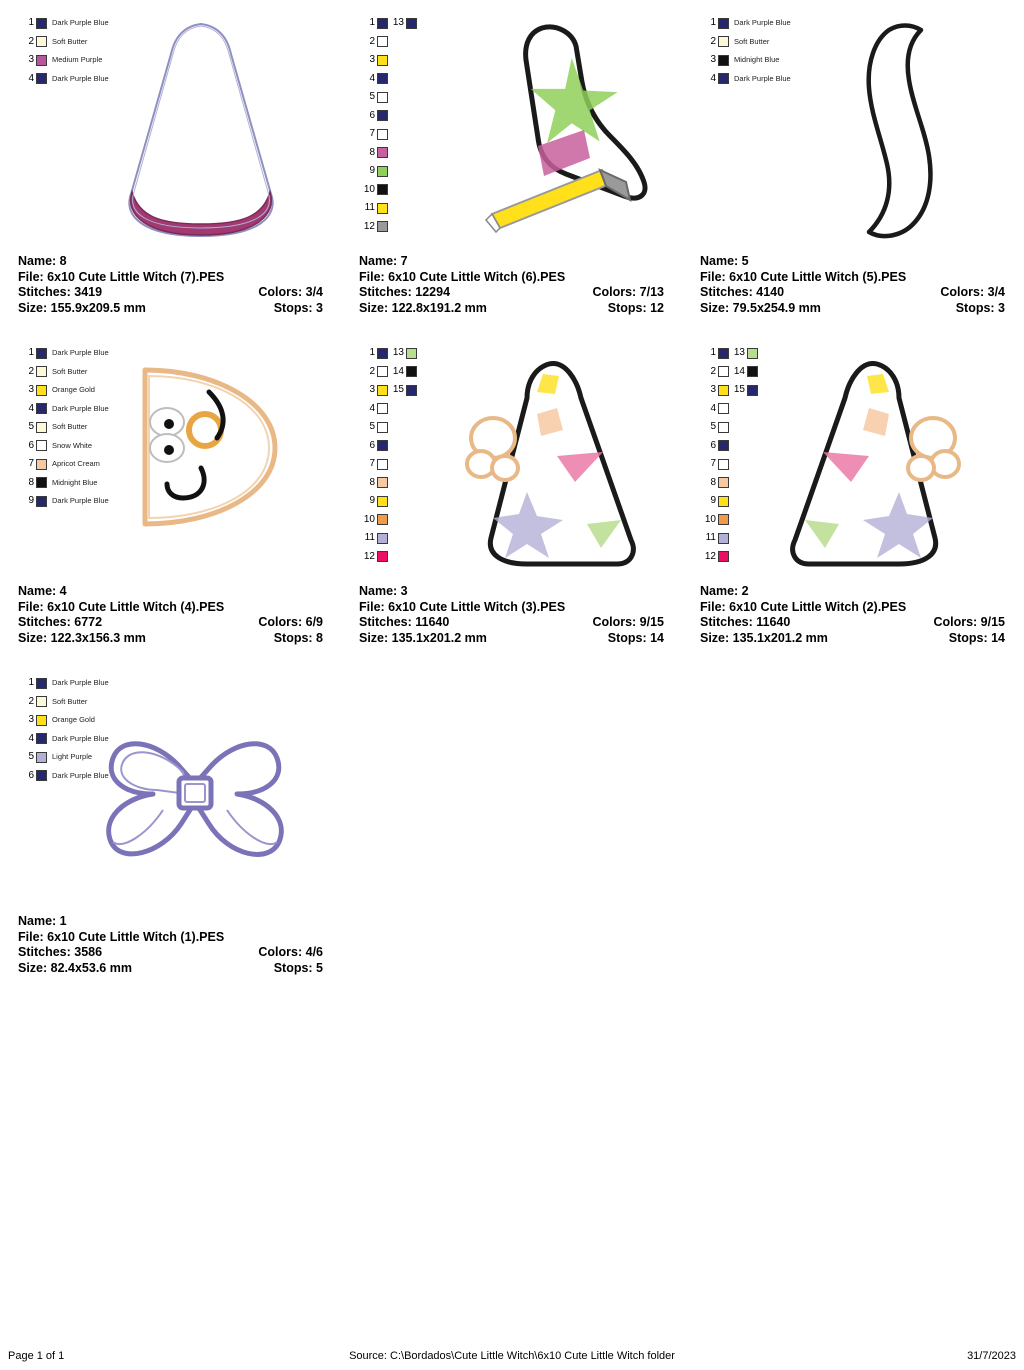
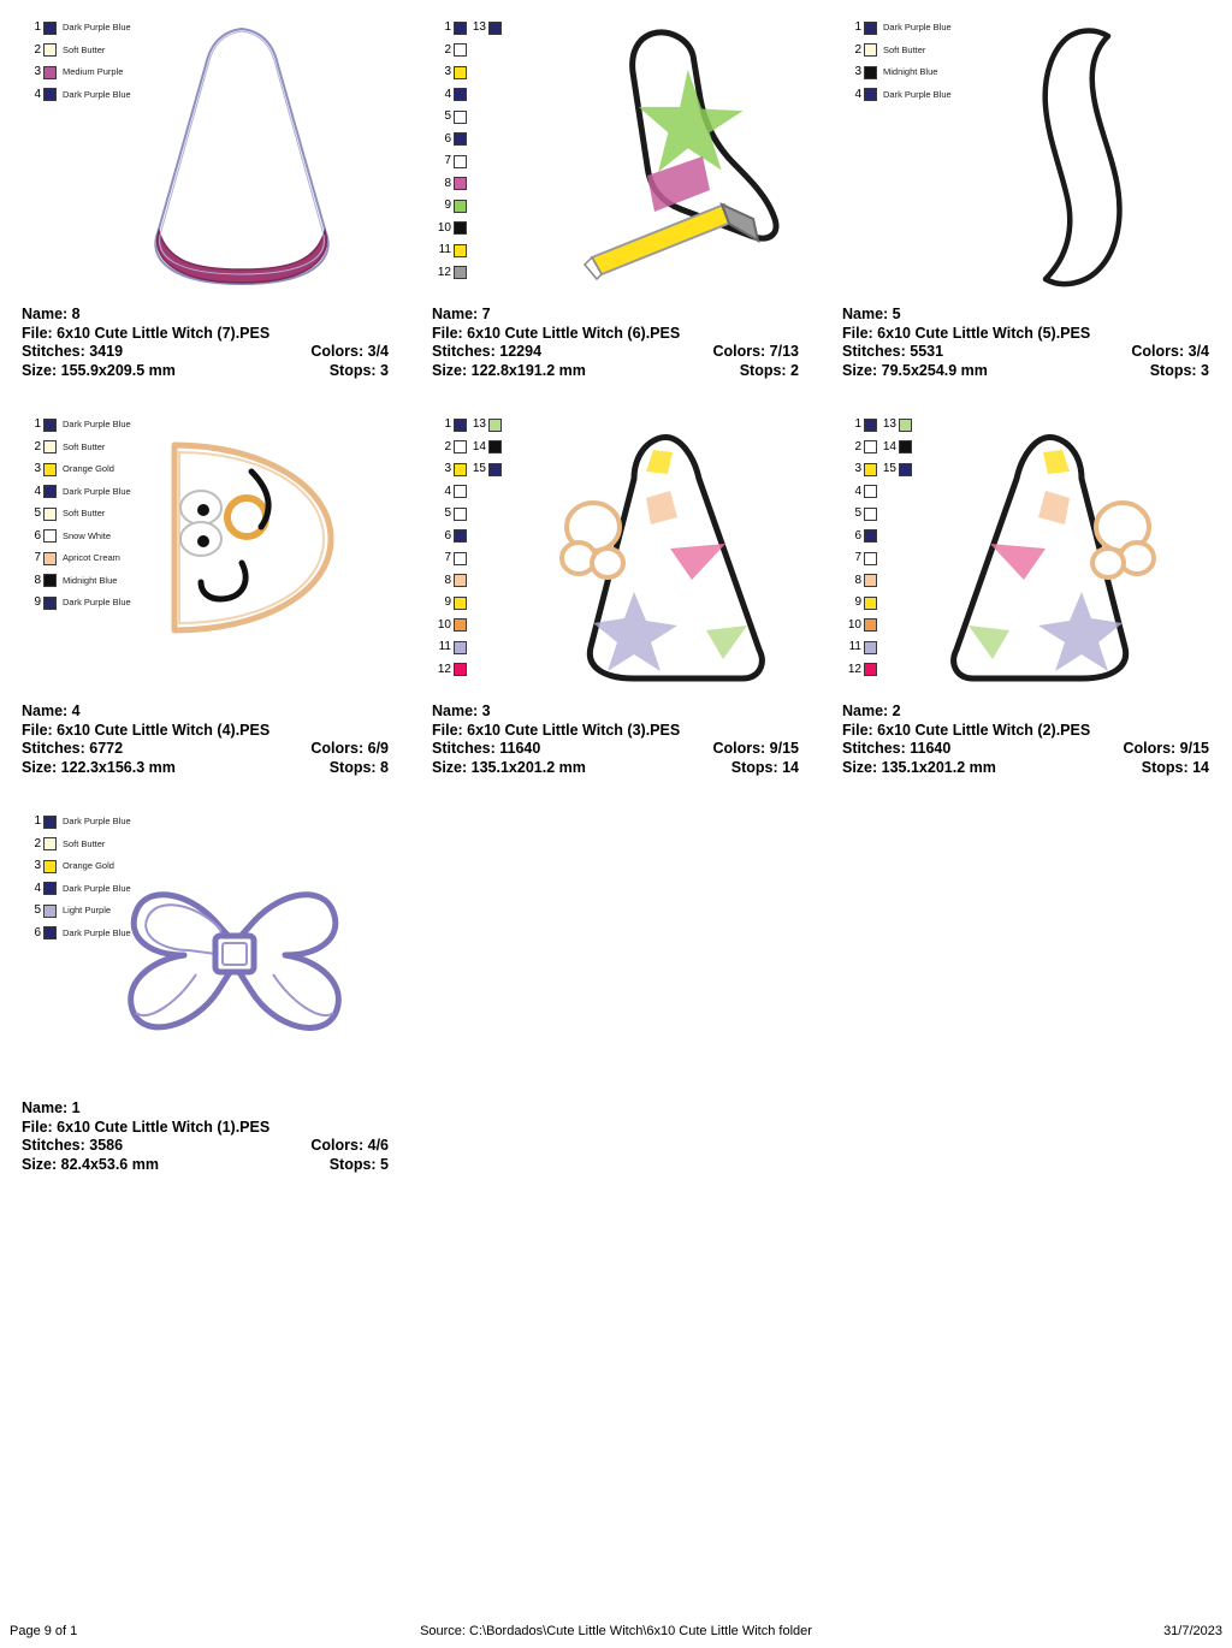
  1
  Dark Purple Blue
  2
  Soft Butter
  3
  Medium Purple
  4
  Dark Purple Blue
  Name: 8
  File: 6x10 Cute Little Witch (7).PES
  Stitches: 3419
  Colors: 3/4
  Size: 155.9x209.5 mm
  Stops: 3
  1
  2
  3
  4
  5
  6
  7
  8
  9
  10
  11
  12
  13
  Name: 7
  File: 6x10 Cute Little Witch (6).PES
  Stitches: 12294
  Colors: 7/13
  Size: 122.8x191.2 mm
- Stops: 12
+ Stops: 2
  1
  Dark Purple Blue
  2
  Soft Butter
  3
  Midnight Blue
  4
  Dark Purple Blue
  Name: 5
  File: 6x10 Cute Little Witch (5).PES
- Stitches: 4140
+ Stitches: 5531
  Colors: 3/4
  Size: 79.5x254.9 mm
  Stops: 3
  1
  Dark Purple Blue
  2
  Soft Butter
  3
  Orange Gold
  4
  Dark Purple Blue
  5
  Soft Butter
  6
  Snow White
  7
  Apricot Cream
  8
  Midnight Blue
  9
  Dark Purple Blue
  Name: 4
  File: 6x10 Cute Little Witch (4).PES
  Stitches: 6772
  Colors: 6/9
  Size: 122.3x156.3 mm
  Stops: 8
  1
  2
  3
  4
  5
  6
  7
  8
  9
  10
  11
  12
  13
  14
  15
  Name: 3
  File: 6x10 Cute Little Witch (3).PES
  Stitches: 11640
  Colors: 9/15
  Size: 135.1x201.2 mm
  Stops: 14
  1
  2
  3
  4
  5
  6
  7
  8
  9
  10
  11
  12
  13
  14
  15
  Name: 2
  File: 6x10 Cute Little Witch (2).PES
  Stitches: 11640
  Colors: 9/15
  Size: 135.1x201.2 mm
  Stops: 14
  1
  Dark Purple Blue
  2
  Soft Butter
  3
  Orange Gold
  4
  Dark Purple Blue
  5
  Light Purple
  6
  Dark Purple Blue
  Name: 1
  File: 6x10 Cute Little Witch (1).PES
  Stitches: 3586
  Colors: 4/6
  Size: 82.4x53.6 mm
  Stops: 5
- Page 1 of 1
+ Page 9 of 1
  Source: C:\Bordados\Cute Little Witch\6x10 Cute Little Witch folder
  31/7/2023
